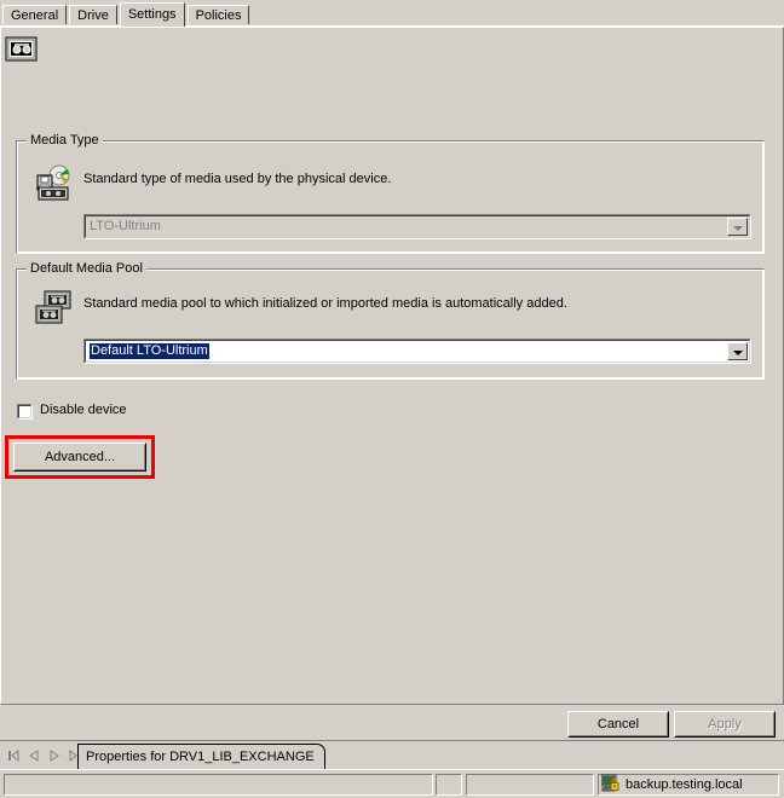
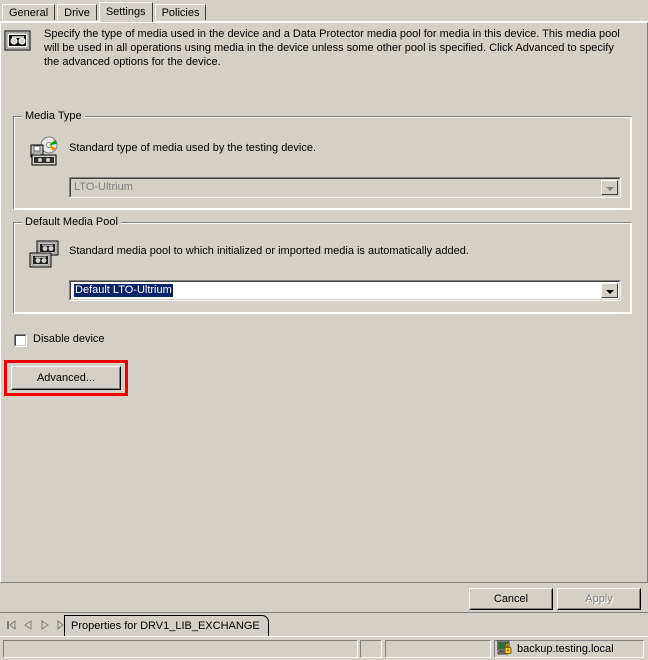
  General
  Drive
  Settings
  Policies
+ Specify the type of media used in the device and a Data Protector media pool for media in this device. This media pool will be used in all operations using media in the device unless some other pool is specified. Click Advanced to specify the advanced options for the device.
  Media Type
- Standard type of media used by the physical device.
+ Standard type of media used by the testing device.
  LTO-Ultrium
  Default Media Pool
  Standard media pool to which initialized or imported media is automatically added.
  Default LTO-Ultrium
  Disable device
  Advanced...
  Cancel
  Apply
  Properties for DRV1_LIB_EXCHANGE
  backup.testing.local
